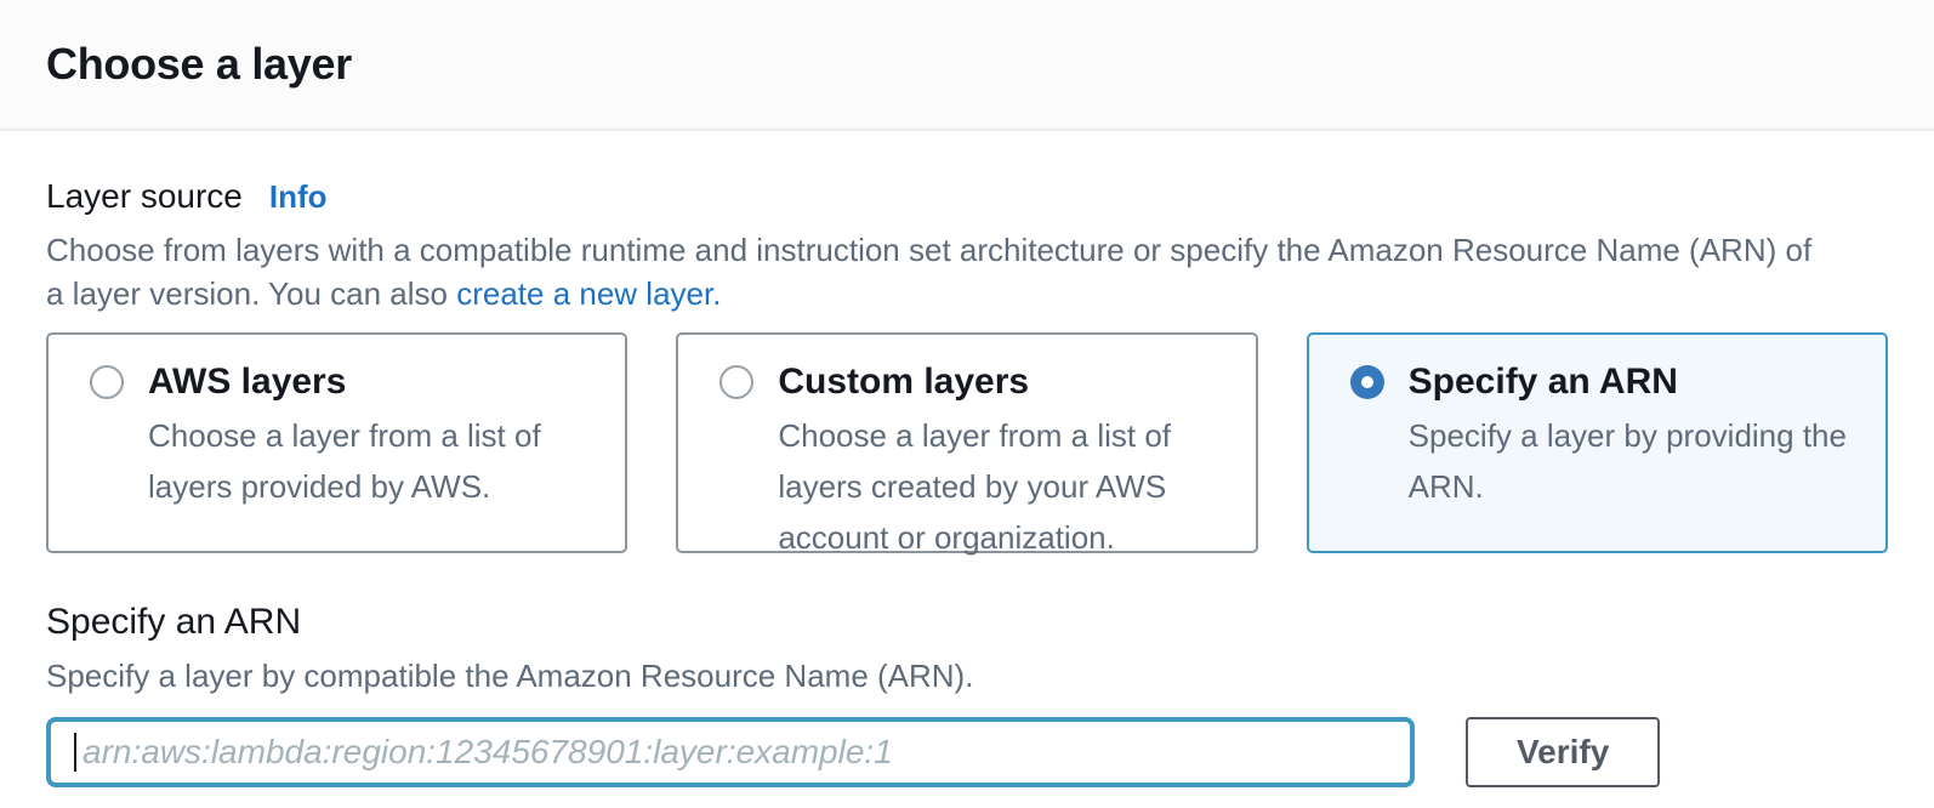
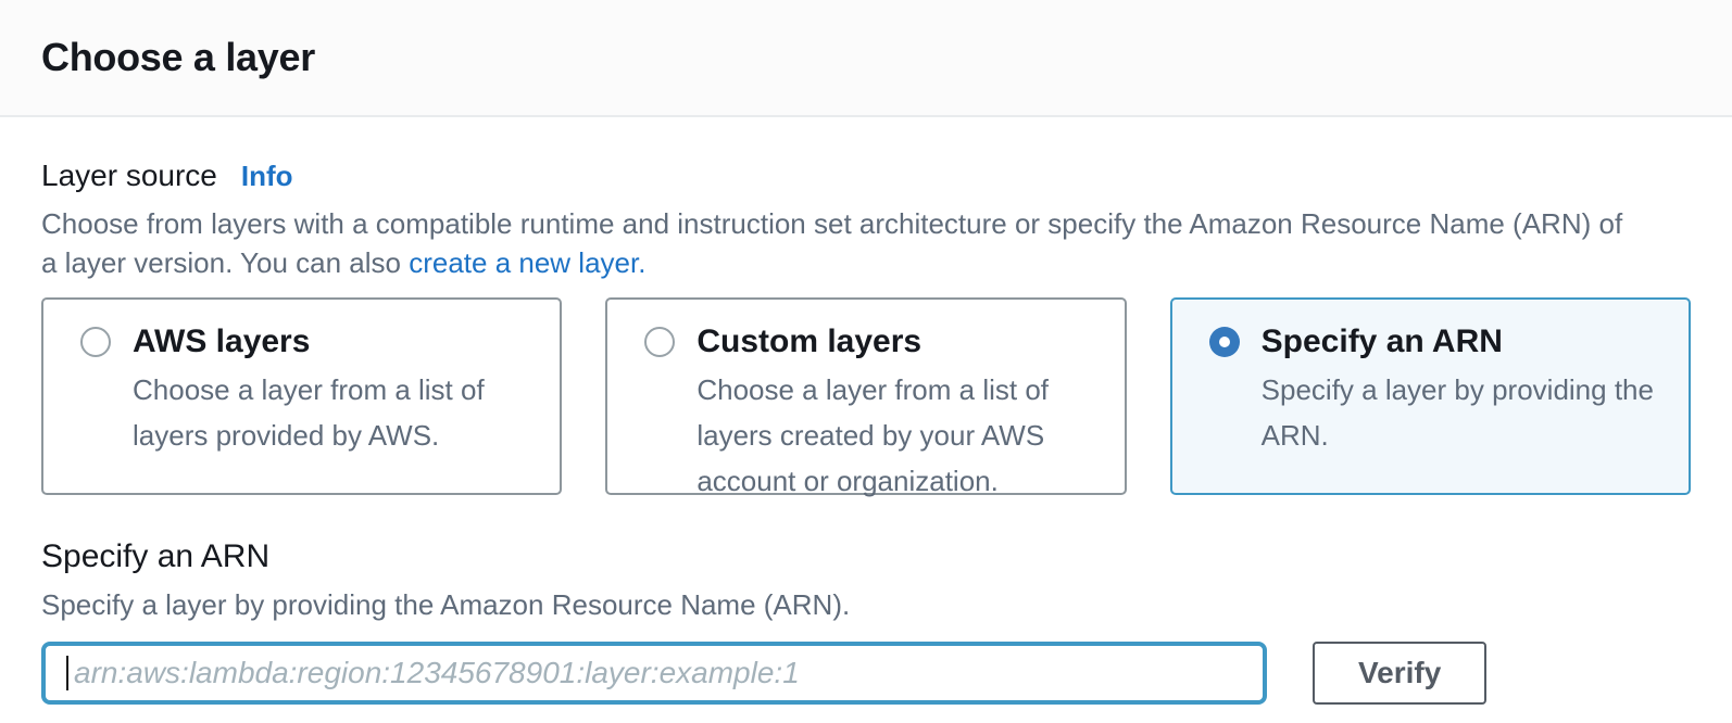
  Choose a layer
  Layer source
  Info
  Choose from layers with a compatible runtime and instruction set architecture or specify the Amazon Resource Name (ARN) of a layer version. You can also create a new layer.
  AWS layers
  Choose a layer from a list of layers provided by AWS.
  Custom layers
  Choose a layer from a list of layers created by your AWS account or organization.
  Specify an ARN
  Specify a layer by providing the ARN.
  Specify an ARN
- Specify a layer by compatible the Amazon Resource Name (ARN).
+ Specify a layer by providing the Amazon Resource Name (ARN).
  arn:aws:lambda:region:12345678901:layer:example:1
  Verify
